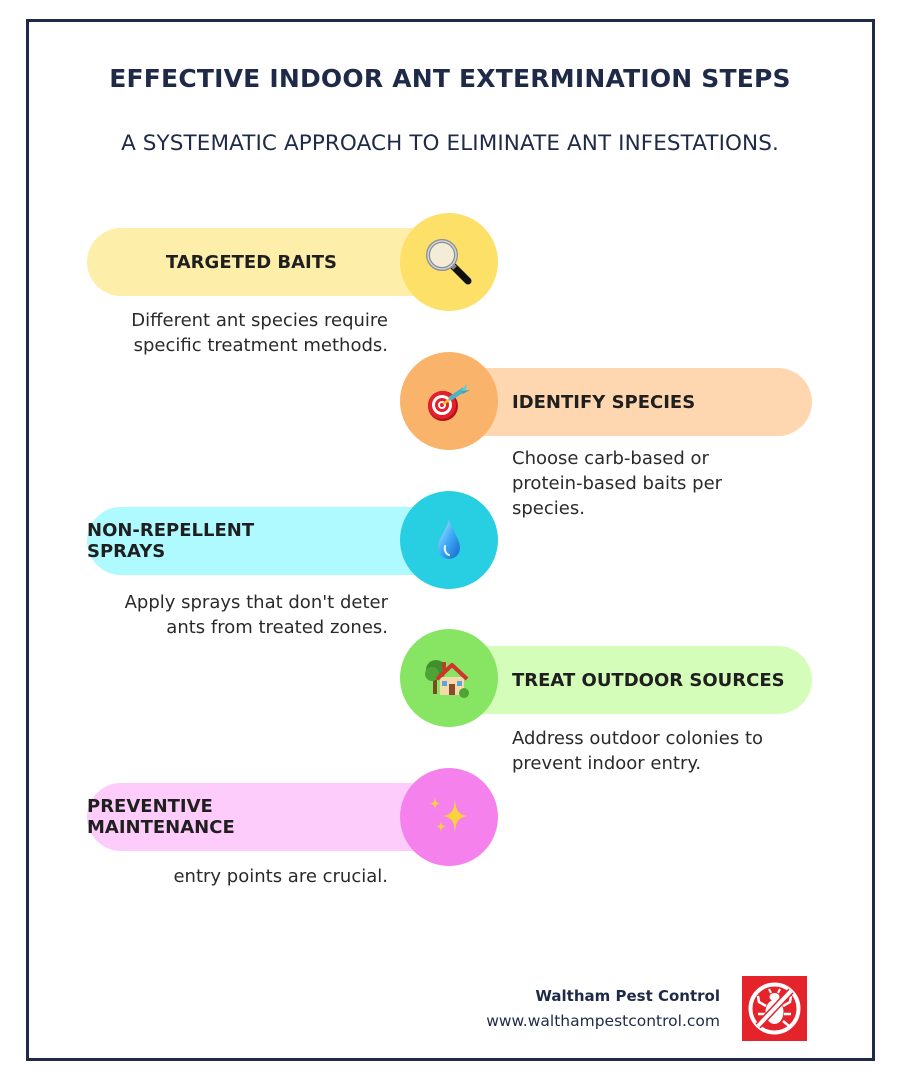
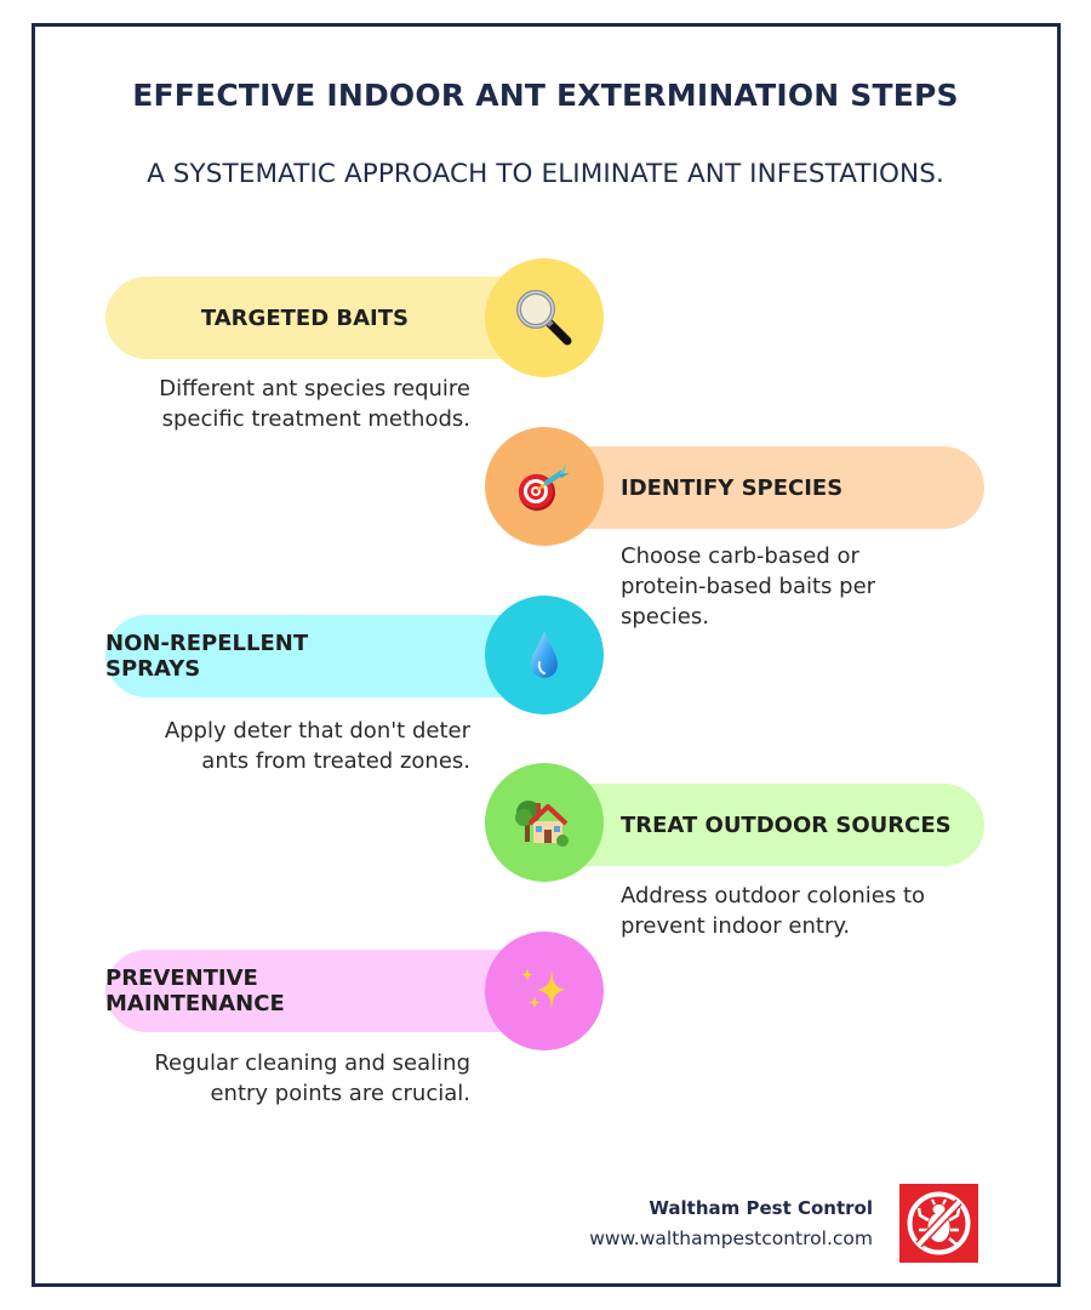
  EFFECTIVE INDOOR ANT EXTERMINATION STEPS
  A SYSTEMATIC APPROACH TO ELIMINATE ANT INFESTATIONS.
  TARGETED BAITS
  Different ant species require
  specific treatment methods.
  IDENTIFY SPECIES
  Choose carb-based or
  protein-based baits per
  species.
  NON-REPELLENT SPRAYS
- Apply sprays that don't deter
+ Apply deter that don't deter
  ants from treated zones.
  TREAT OUTDOOR SOURCES
  Address outdoor colonies to
  prevent indoor entry.
  PREVENTIVE MAINTENANCE
+ Regular cleaning and sealing
  entry points are crucial.
  Waltham Pest Control
  www.walthampestcontrol.com
